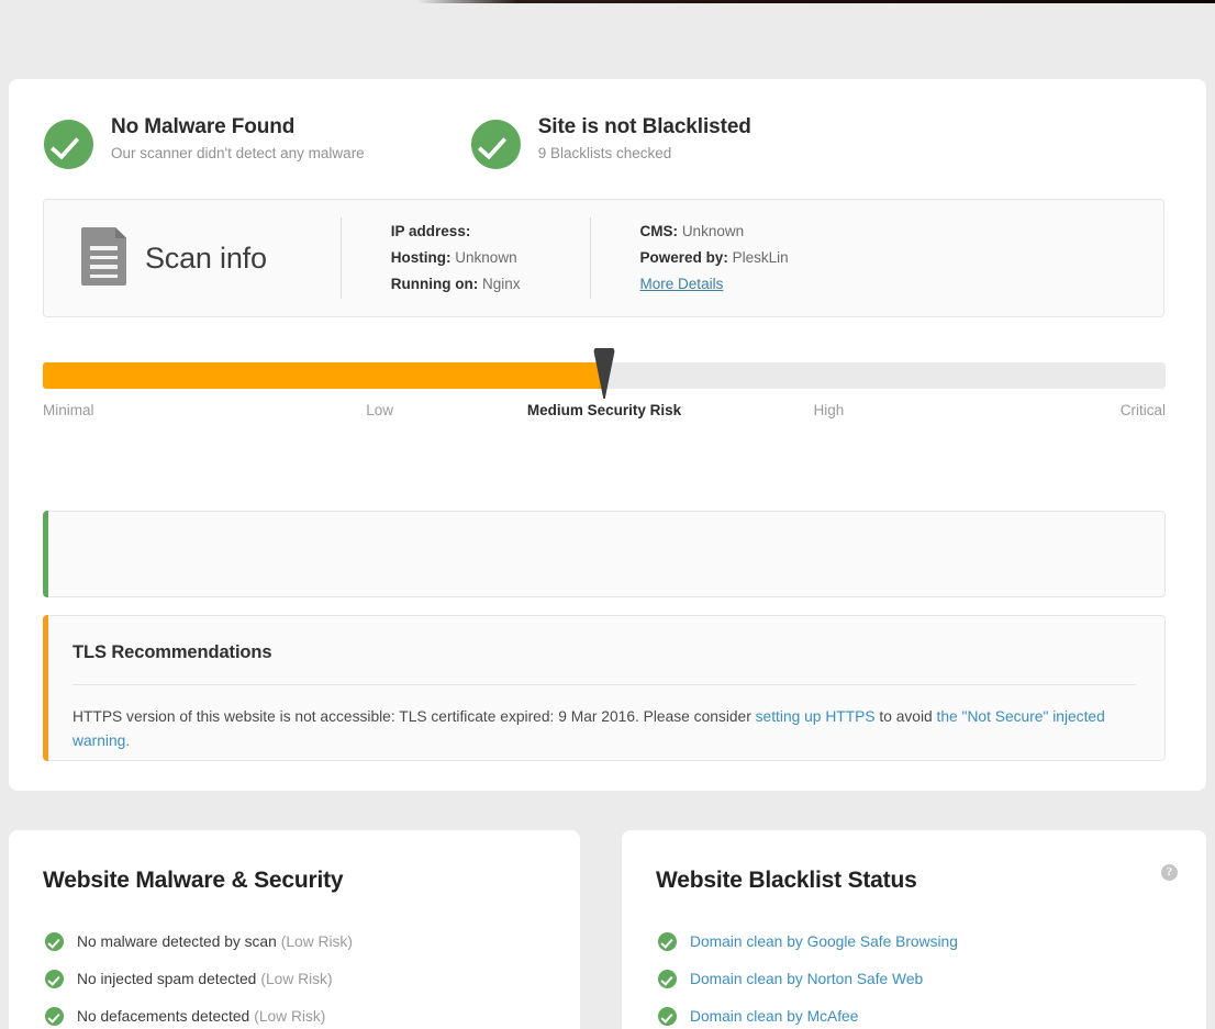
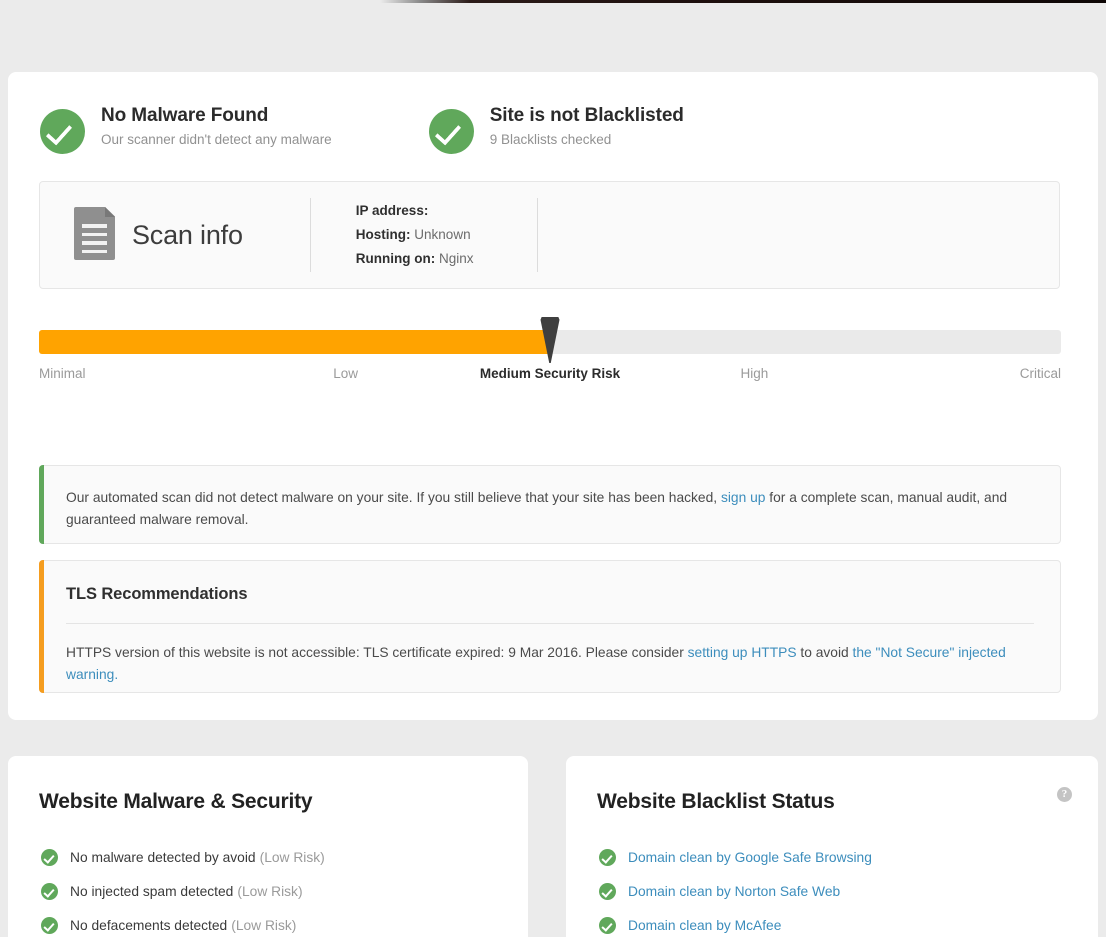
  No Malware Found
  Our scanner didn't detect any malware
  Site is not Blacklisted
  9 Blacklists checked
  Scan info
  IP address:
  Hosting: Unknown
  Running on: Nginx
- CMS: Unknown
- Powered by: PleskLin
- More Details
  Minimal
  Low
  Medium Security Risk
  High
  Critical
+ Our automated scan did not detect malware on your site. If you still believe that your site has been hacked, sign up for a complete scan, manual audit, and guaranteed malware removal.
  TLS Recommendations
  HTTPS version of this website is not accessible: TLS certificate expired: 9 Mar 2016. Please consider setting up HTTPS to avoid the "Not Secure" injected warning.
  Website Malware & Security
- No malware detected by scan
+ No malware detected by avoid
  (Low Risk)
  No injected spam detected
  (Low Risk)
  No defacements detected
  (Low Risk)
  Website Blacklist Status
  ?
  Domain clean by Google Safe Browsing
  Domain clean by Norton Safe Web
  Domain clean by McAfee
